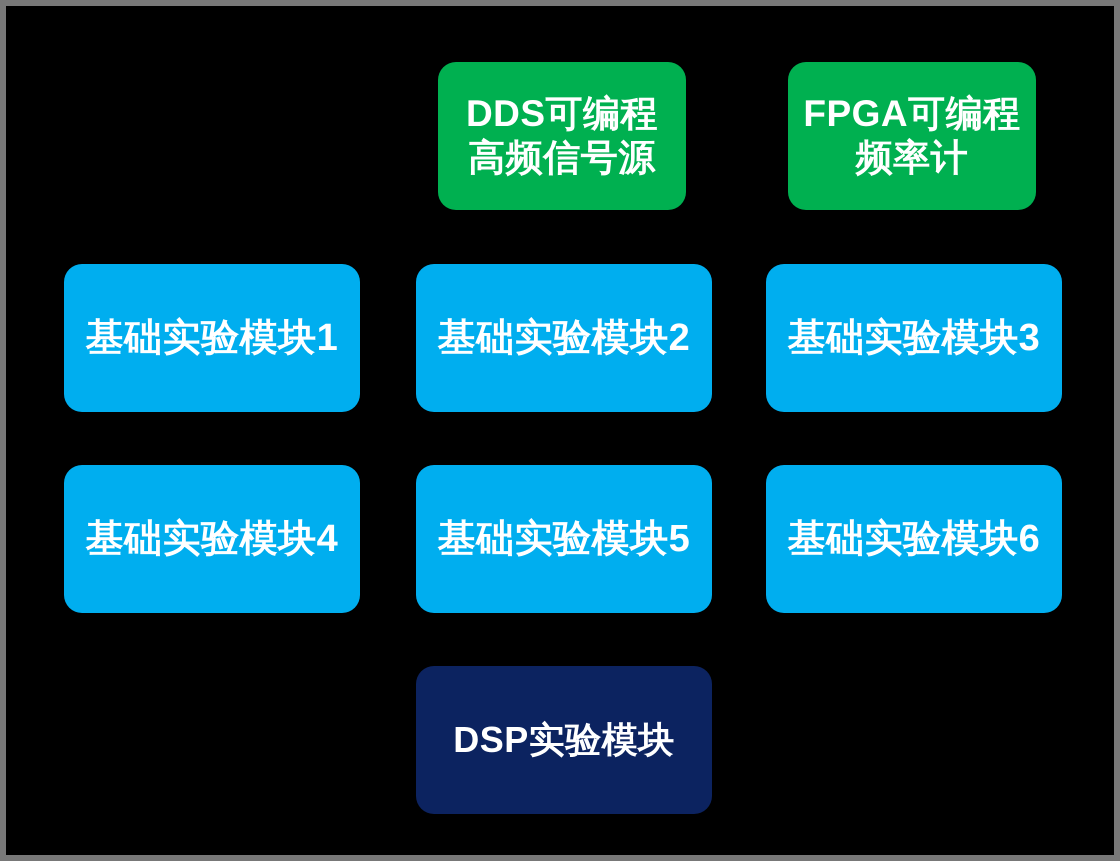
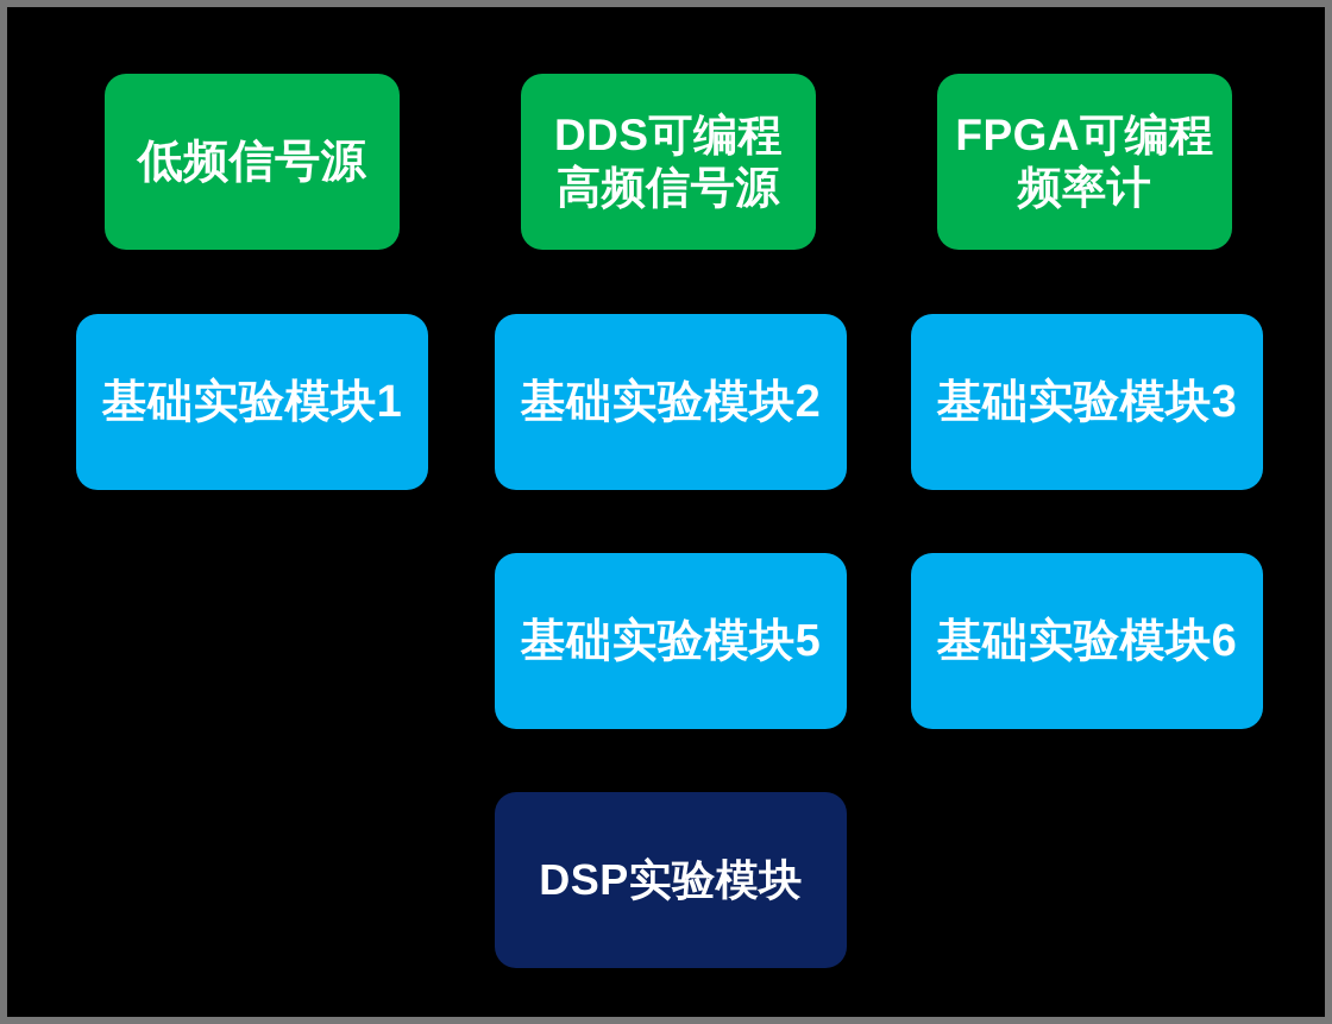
+ 低频信号源
  DDS可编程
  高频信号源
  FPGA可编程
  频率计
  基础实验模块1
  基础实验模块2
  基础实验模块3
- 基础实验模块4
  基础实验模块5
  基础实验模块6
  DSP实验模块
